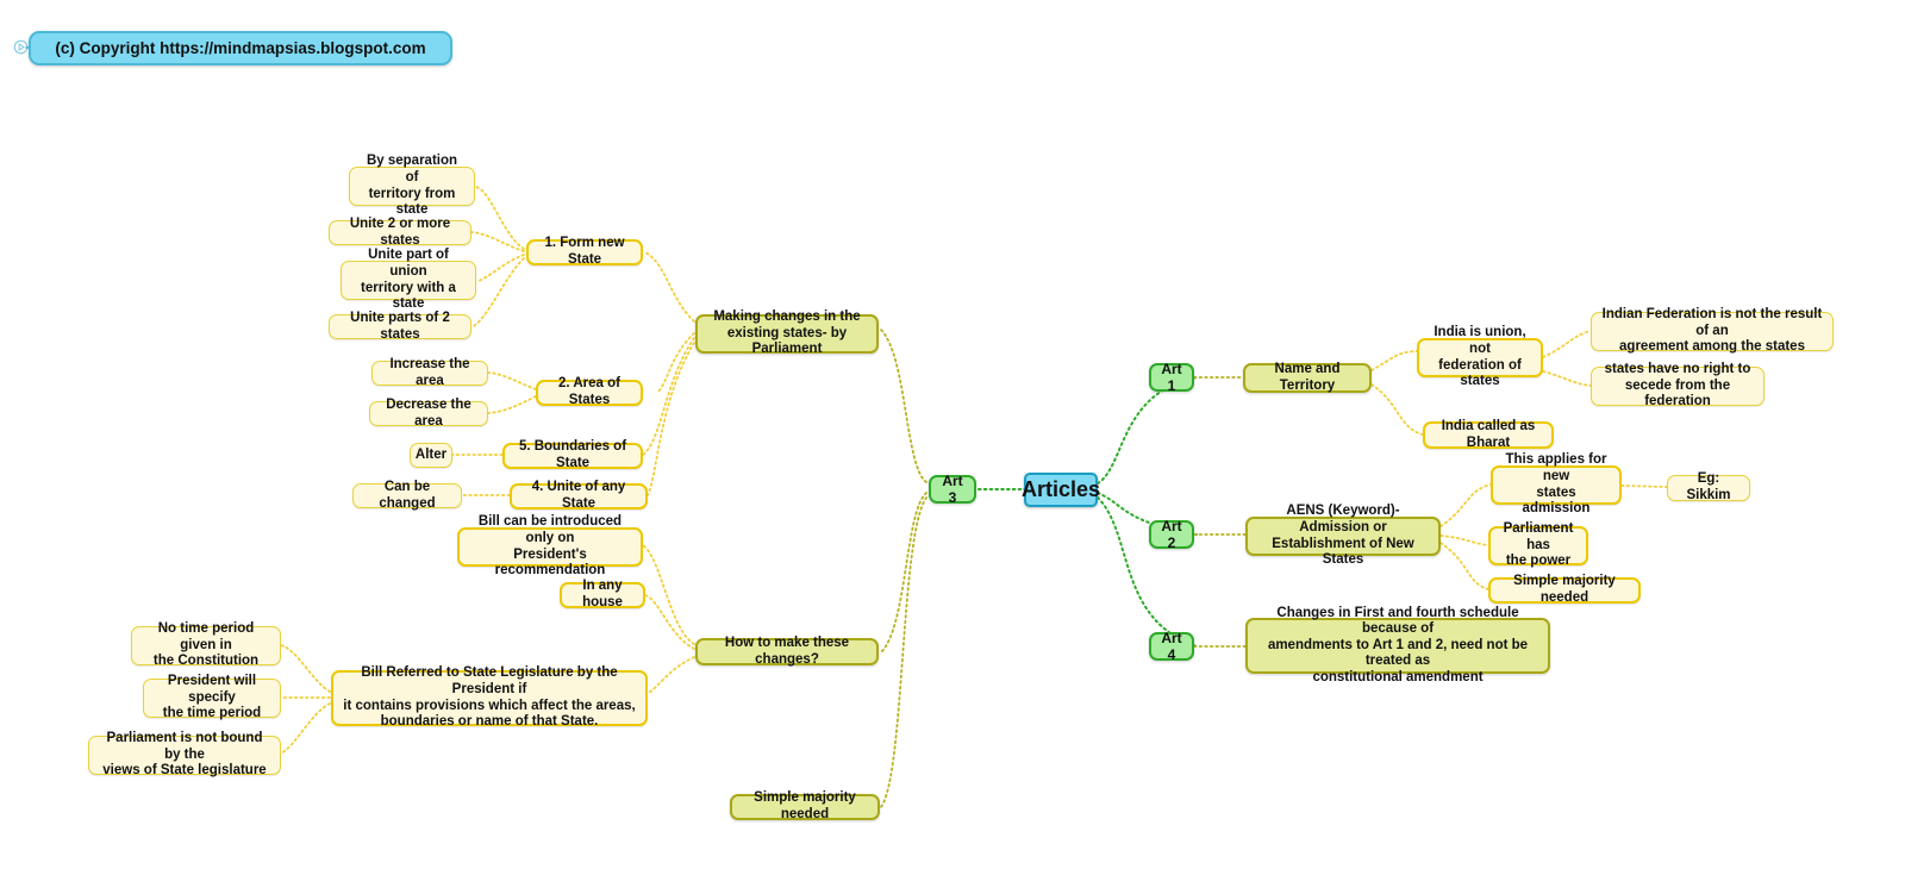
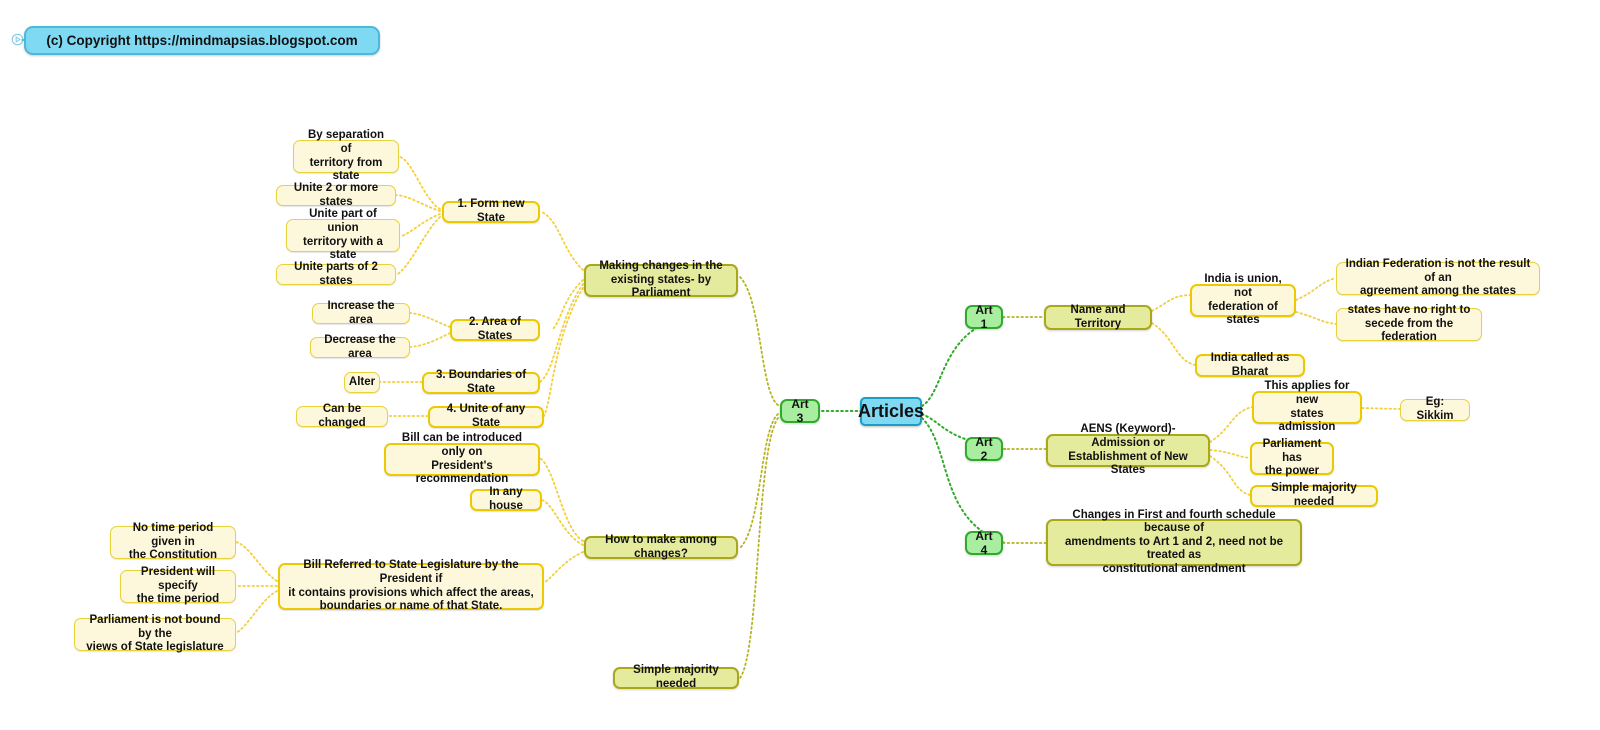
  (c) Copyright https://mindmapsias.blogspot.com
  Articles
  Art 1
  Name and Territory
  India is union, not
  federation of states
  Indian Federation is not the result of an
  agreement among the states
  states have no right to
  secede from the federation
  India called as Bharat
  Art 2
  AENS (Keyword)- Admission or
  Establishment of New States
  This applies for new
  states admission
  Eg: Sikkim
  Parliament has
  the power
  Simple majority needed
  Art 4
  Changes in First and fourth schedule because of
  amendments to Art 1 and 2, need not be treated as
  constitutional amendment
  Art 3
  Making changes in the
  existing states- by Parliament
- How to make these changes?
+ How to make among changes?
  Simple majority needed
  1. Form new State
  By separation of
  territory from state
  Unite 2 or more states
  Unite part of union
  territory with a state
  Unite parts of 2 states
  2. Area of States
  Increase the area
  Decrease the area
- 5. Boundaries of State
+ 3. Boundaries of State
  Alter
  4. Unite of any State
  Can be changed
  Bill can be introduced only on
  President's recommendation
  In any house
  Bill Referred to State Legislature by the President if
  it contains provisions which affect the areas,
  boundaries or name of that State.
  No time period given in
  the Constitution
  President will specify
  the time period
  Parliament is not bound by the
  views of State legislature
